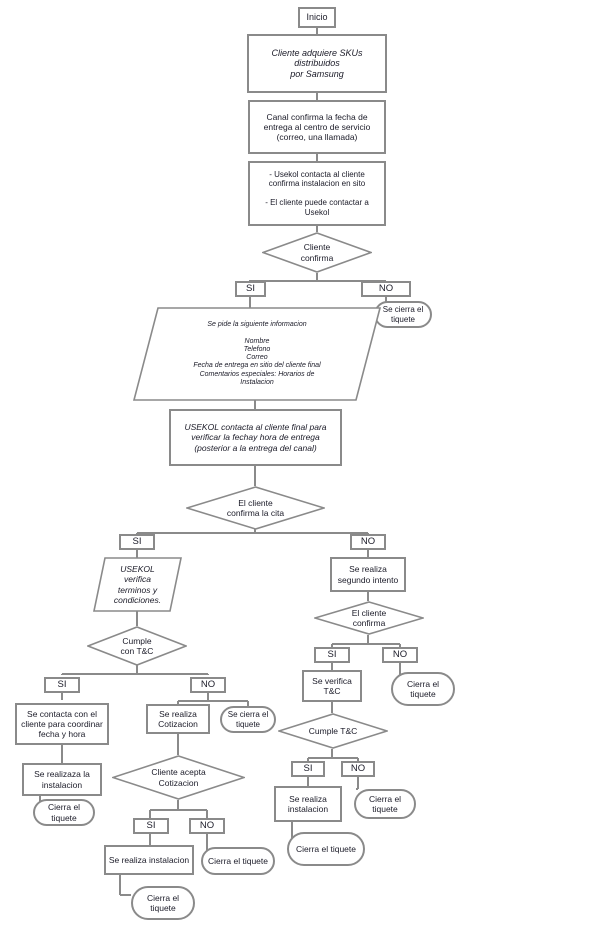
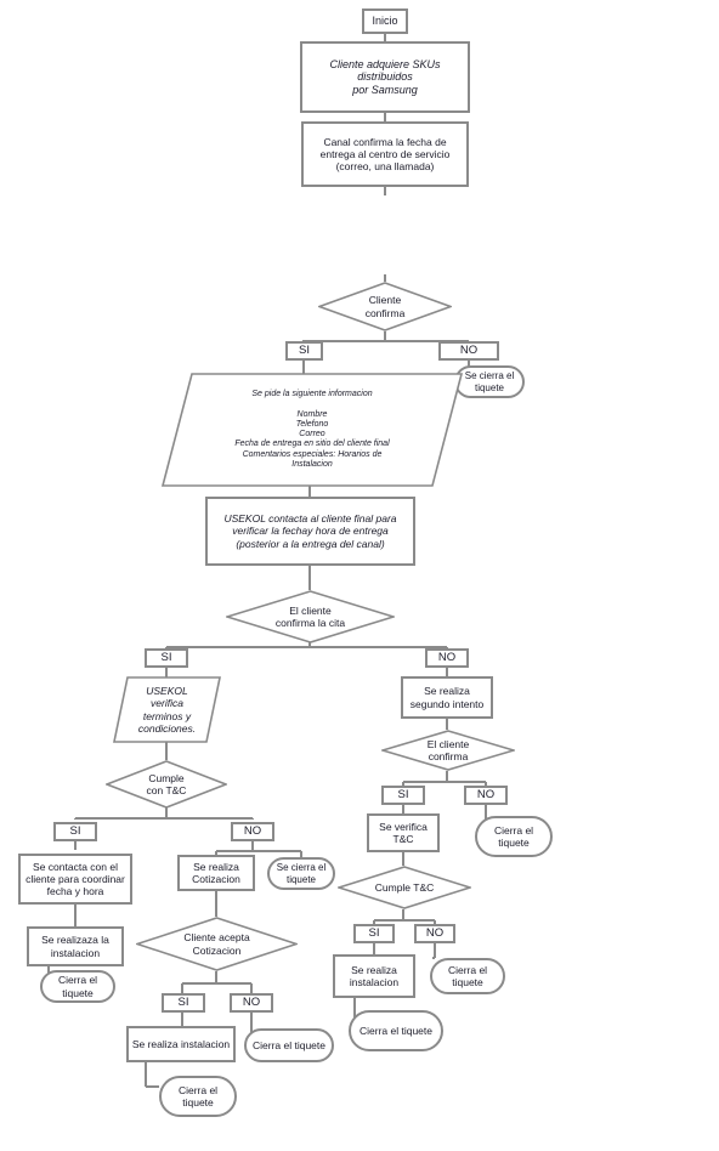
  Inicio
  Cliente adquiere SKUs distribuidos
  por Samsung
  Canal confirma la fecha de
  entrega al centro de servicio
  (correo, una llamada)
- - Usekol contacta al cliente
- confirma instalacion en sito
- - El cliente puede contactar a
- Usekol
  Cliente
  confirma
  SI
  NO
  Se cierra el
  tiquete
  USEKOL contacta al cliente final para
  verificar la fechay hora de entrega
  (posterior a la entrega del canal)
  El cliente
  confirma la cita
  SI
  NO
  USEKOL
  verifica
  terminos y
  condiciones.
  Cumple
  con T&C
  SI
  NO
  Se contacta con el
  cliente para coordinar
  fecha y hora
  Se realizaza la
  instalacion
  Cierra el
  tiquete
  Se realiza
  Cotizacion
  Se cierra el
  tiquete
  Cliente acepta
  Cotizacion
  SI
  NO
  Se realiza instalacion
  Cierra el tiquete
  Cierra el
  tiquete
  Se realiza
  segundo intento
  El cliente
  confirma
  SI
  NO
  Se verifica
  T&C
  Cierra el
  tiquete
  Cumple T&C
  SI
  NO
  Se realiza
  instalacion
  Cierra el
  tiquete
  Cierra el tiquete
